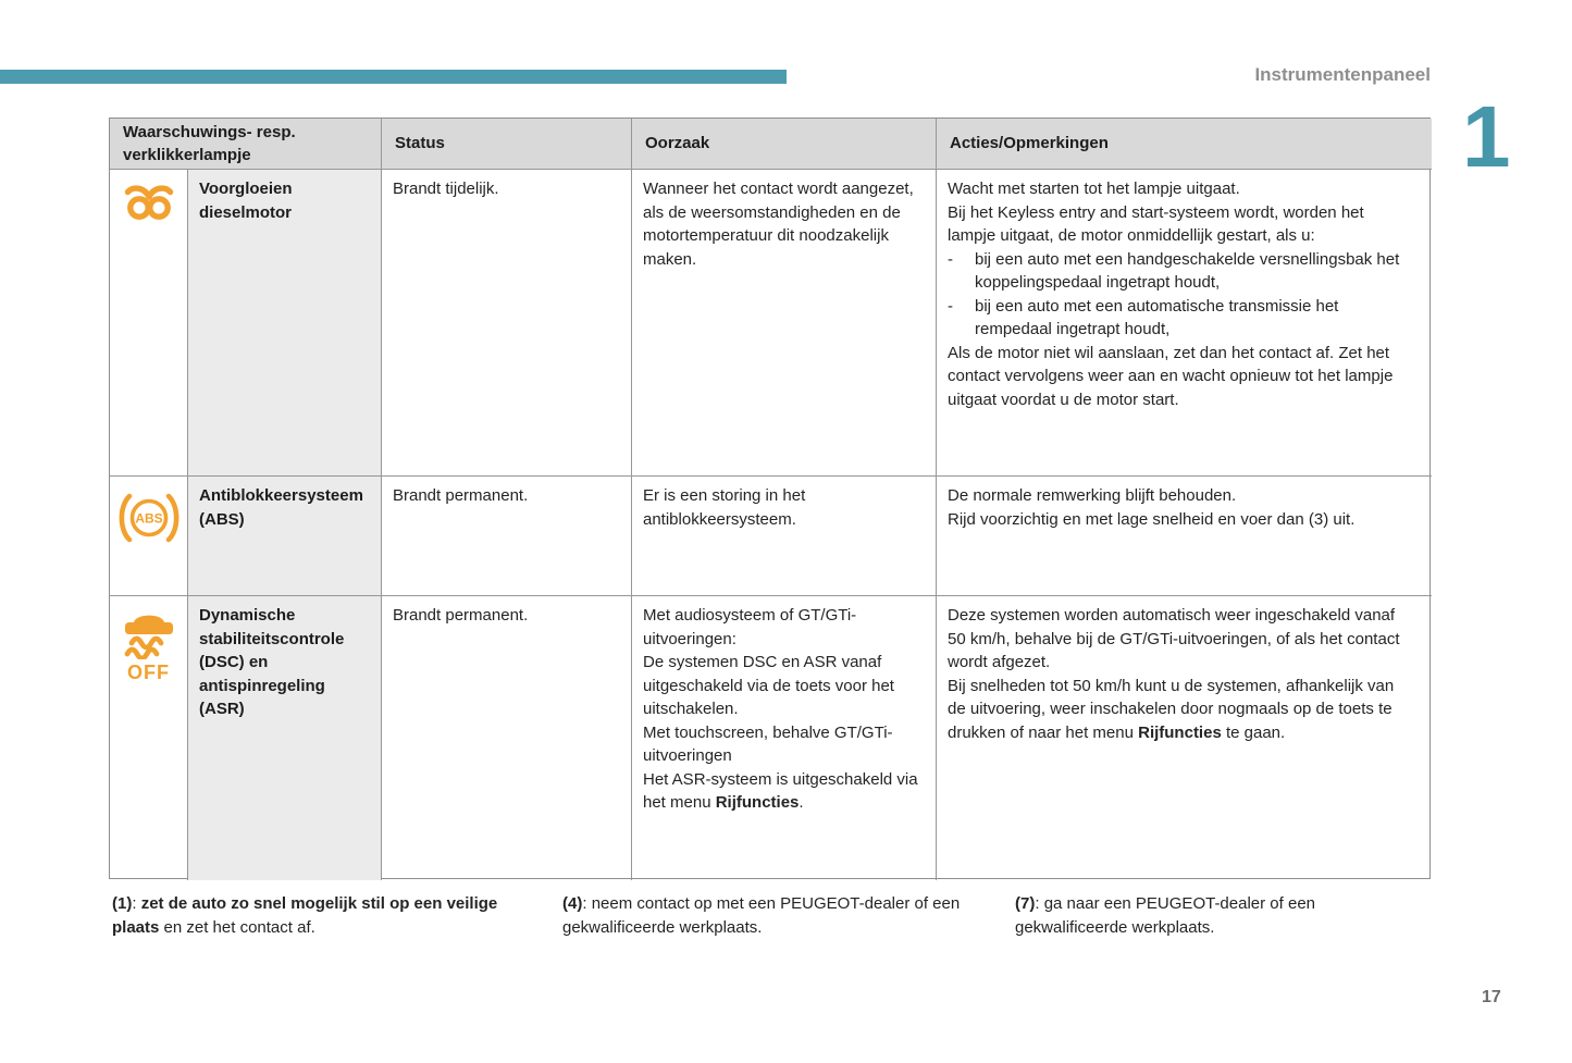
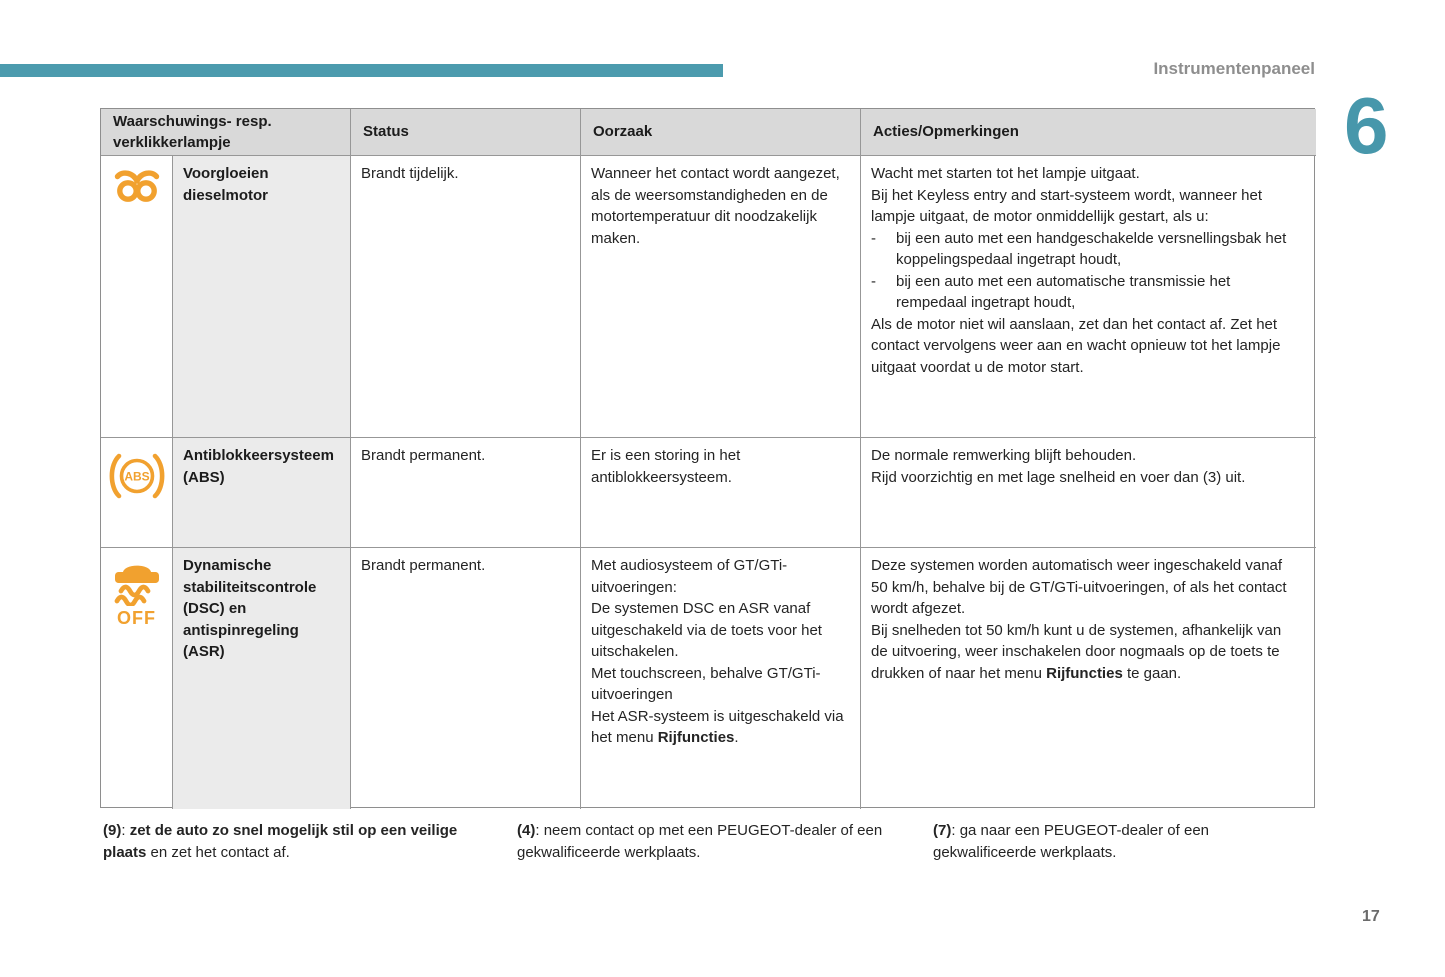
  Instrumentenpaneel
- 1
+ 6
  Waarschuwings- resp. verklikkerlampje
  Status
  Oorzaak
  Acties/Opmerkingen
  Voorgloeien dieselmotor
  Brandt tijdelijk.
  Wanneer het contact wordt aangezet, als de weersomstandigheden en de motortemperatuur dit noodzakelijk maken.
  Wacht met starten tot het lampje uitgaat.
- Bij het Keyless entry and start-systeem wordt, worden het lampje uitgaat, de motor onmiddellijk gestart, als u:
+ Bij het Keyless entry and start-systeem wordt, wanneer het lampje uitgaat, de motor onmiddellijk gestart, als u:
  -
  bij een auto met een handgeschakelde versnellingsbak het koppelingspedaal ingetrapt houdt,
  -
  bij een auto met een automatische transmissie het rempedaal ingetrapt houdt,
  Als de motor niet wil aanslaan, zet dan het contact af. Zet het contact vervolgens weer aan en wacht opnieuw tot het lampje uitgaat voordat u de motor start.
  ABS
  Antiblokkeersysteem (ABS)
  Brandt permanent.
  Er is een storing in het antiblokkeersysteem.
  De normale remwerking blijft behouden.
  Rijd voorzichtig en met lage snelheid en voer dan (3) uit.
  OFF
  Dynamische stabiliteitscontrole (DSC) en antispinregeling (ASR)
  Brandt permanent.
  Met audiosysteem of GT/GTi-uitvoeringen:
  De systemen DSC en ASR vanaf uitgeschakeld via de toets voor het uitschakelen.
  Met touchscreen, behalve GT/GTi-uitvoeringen
  Het ASR-systeem is uitgeschakeld via het menu Rijfuncties.
  Deze systemen worden automatisch weer ingeschakeld vanaf 50 km/h, behalve bij de GT/GTi-uitvoeringen, of als het contact wordt afgezet.
  Bij snelheden tot 50 km/h kunt u de systemen, afhankelijk van de uitvoering, weer inschakelen door nogmaals op de toets te drukken of naar het menu Rijfuncties te gaan.
- (1): zet de auto zo snel mogelijk stil op een veilige plaats en zet het contact af.
+ (9): zet de auto zo snel mogelijk stil op een veilige plaats en zet het contact af.
  (4): neem contact op met een PEUGEOT-dealer of een gekwalificeerde werkplaats.
  (7): ga naar een PEUGEOT-dealer of een gekwalificeerde werkplaats.
  17
